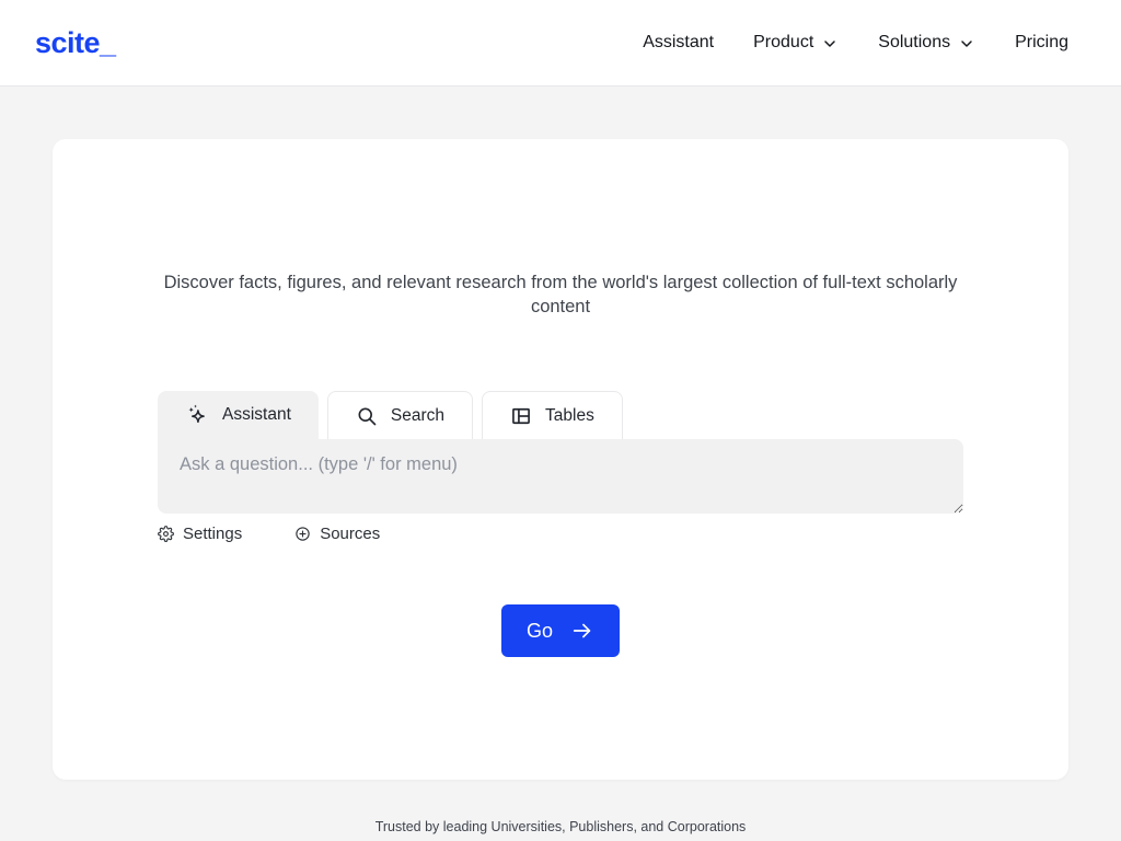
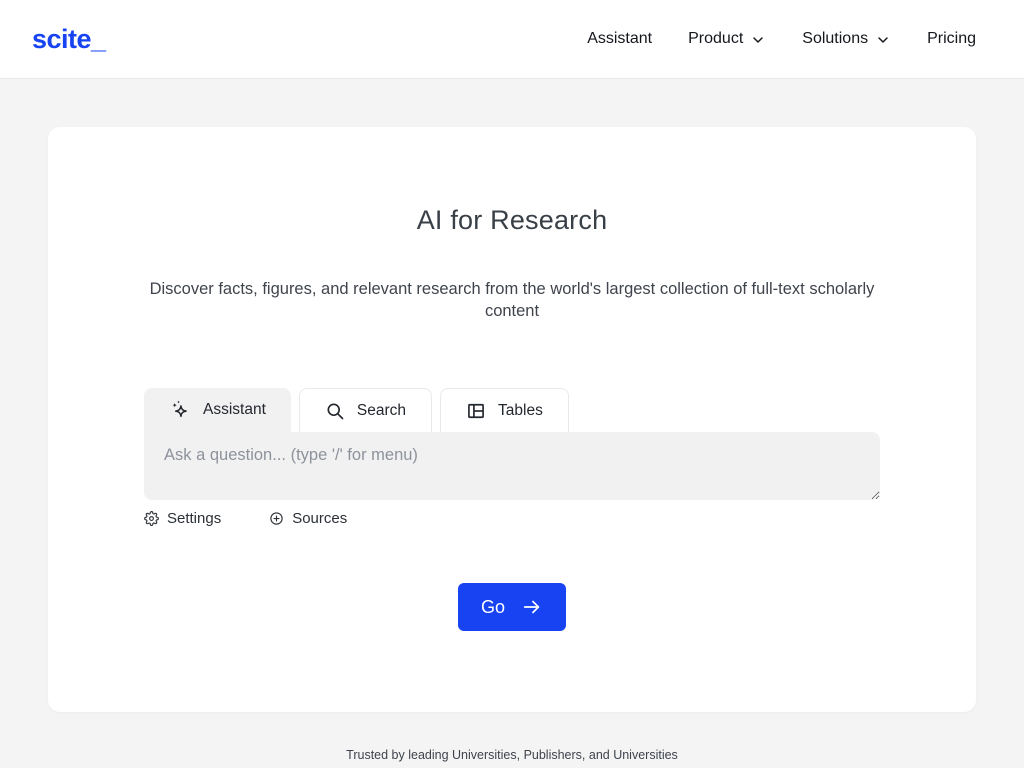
  scite_
  Assistant
  Product
  Solutions
  Pricing
+ AI for Research
  Discover facts, figures, and relevant research from the world's largest collection of full-text scholarly content
  Assistant
  Search
  Tables
  Ask a question... (type '/' for menu)
  Settings
  Sources
  Go
- Trusted by leading Universities, Publishers, and Corporations
+ Trusted by leading Universities, Publishers, and Universities
